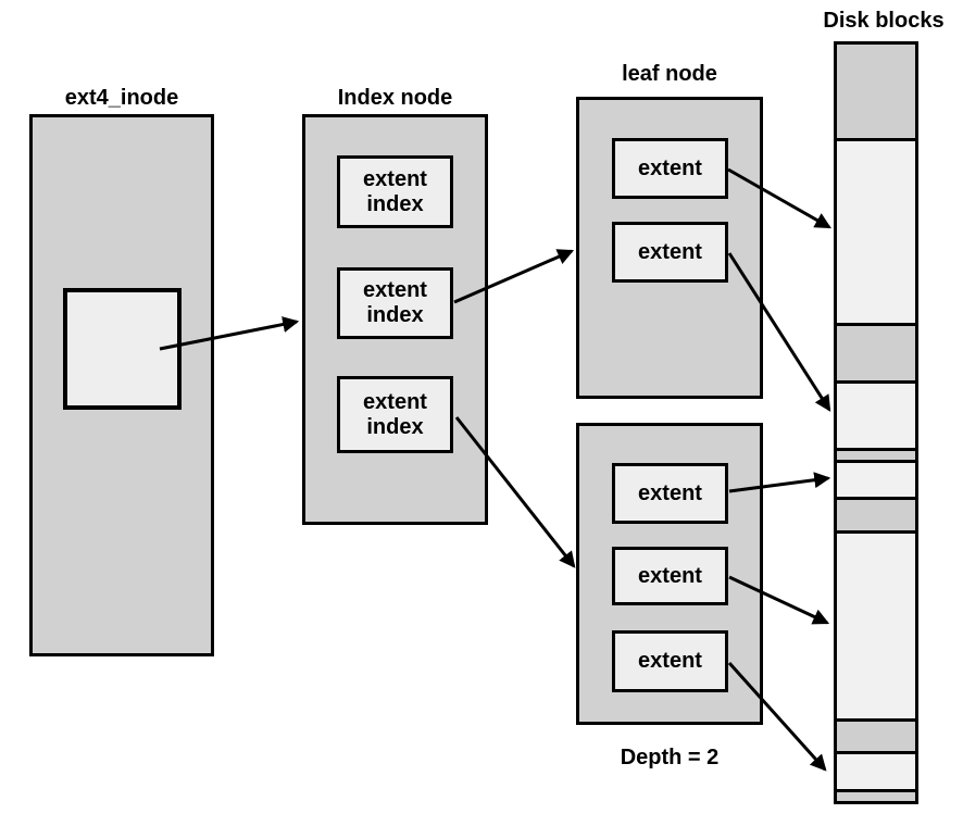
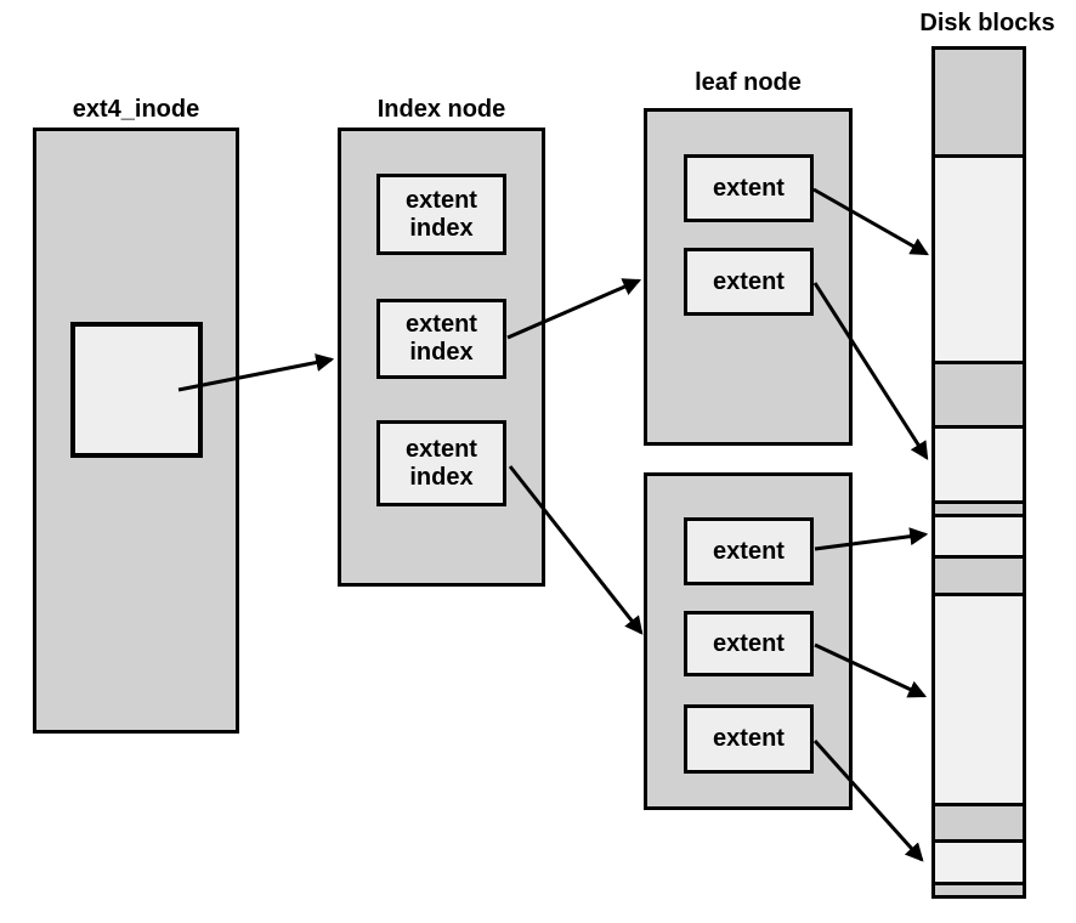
  ext4_inode
  Index node
  extent
  index
  extent
  index
  extent
  index
  leaf node
  extent
  extent
  extent
  extent
  extent
- Depth = 2
  Disk blocks
